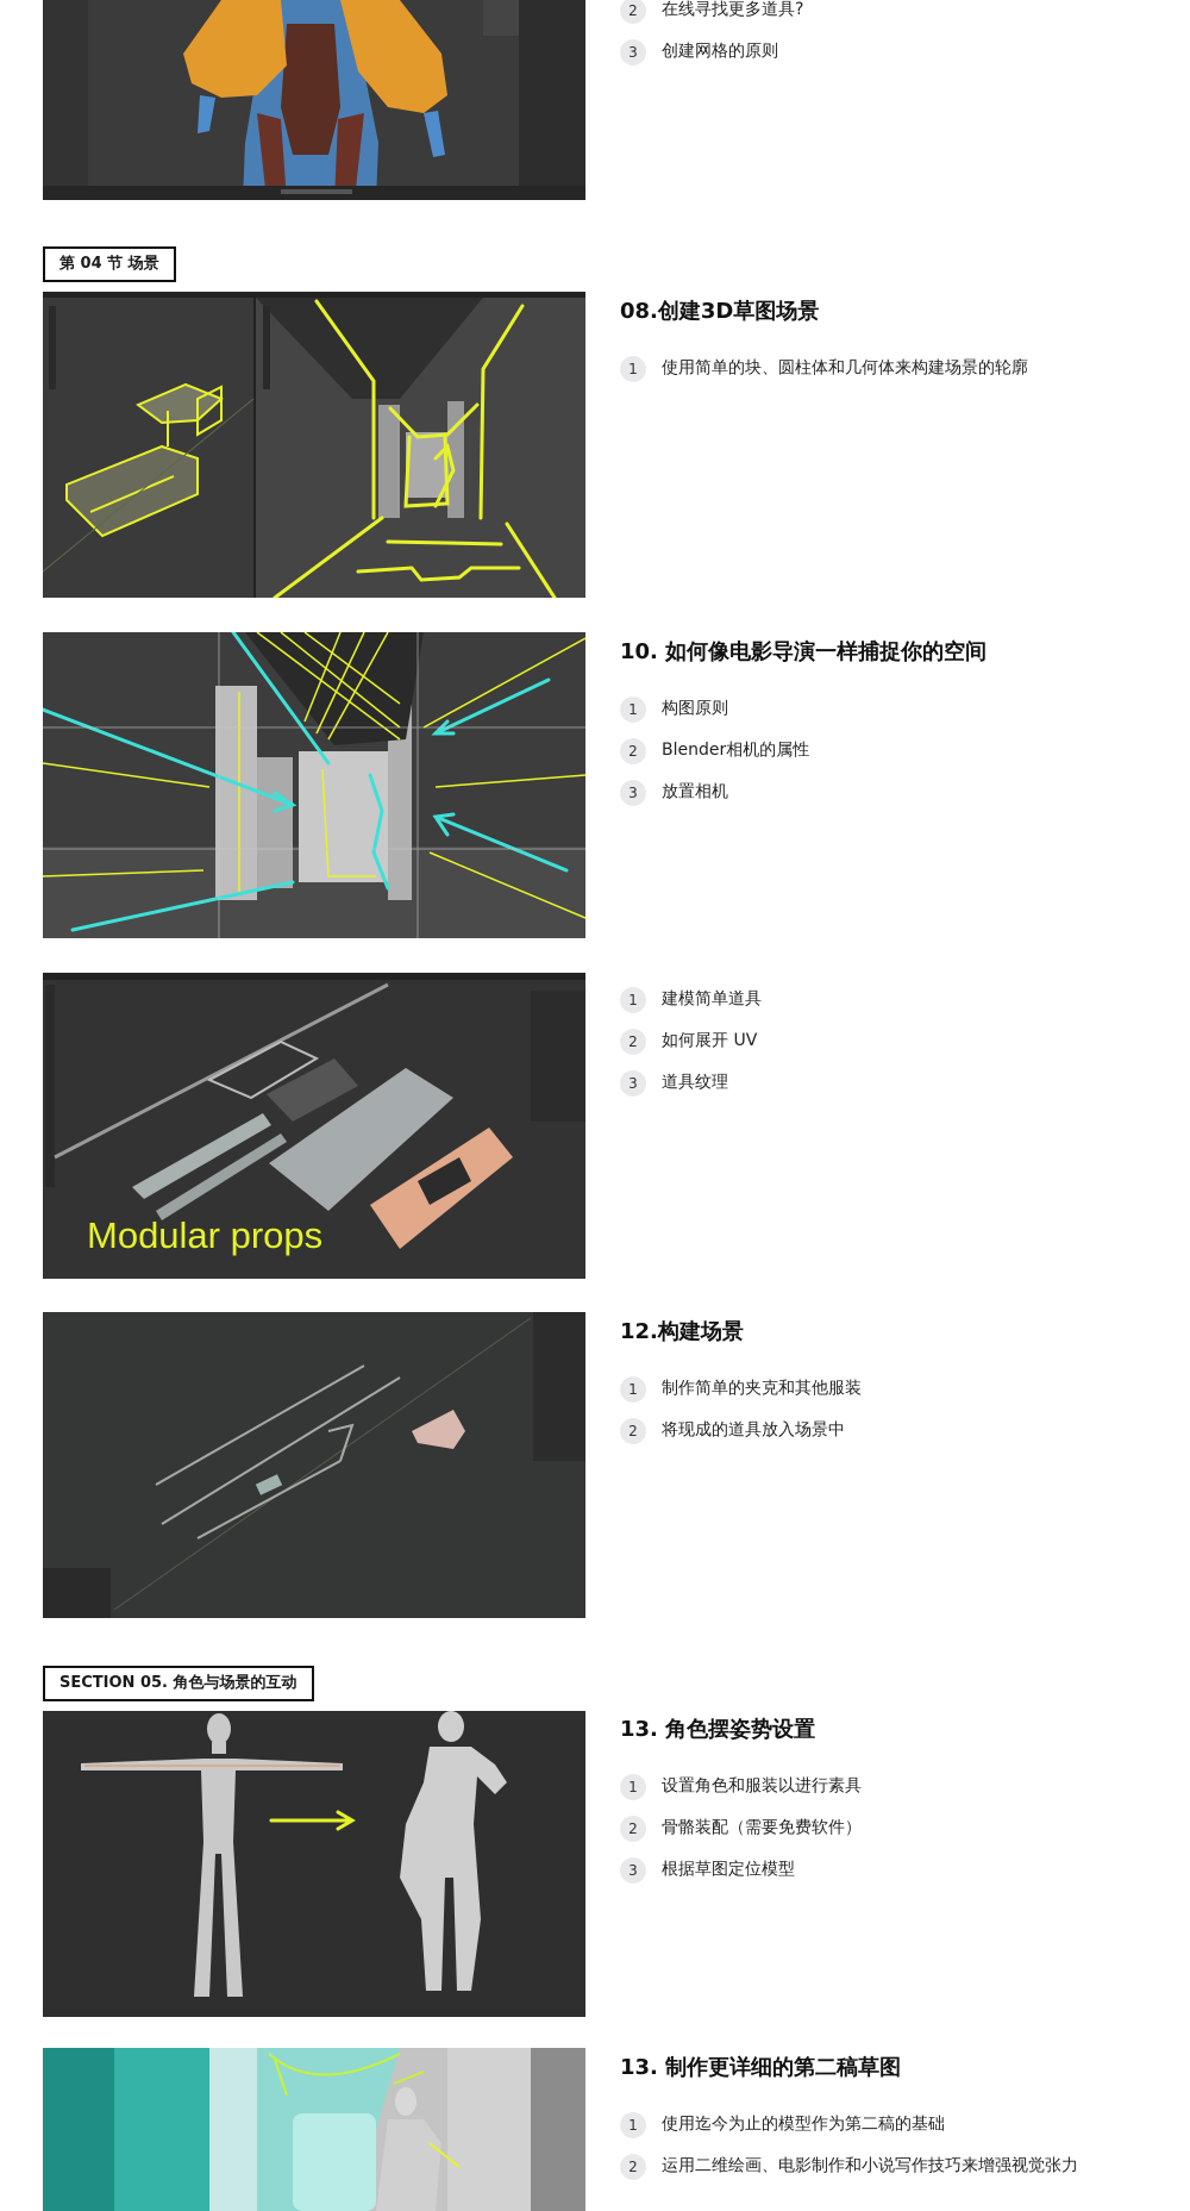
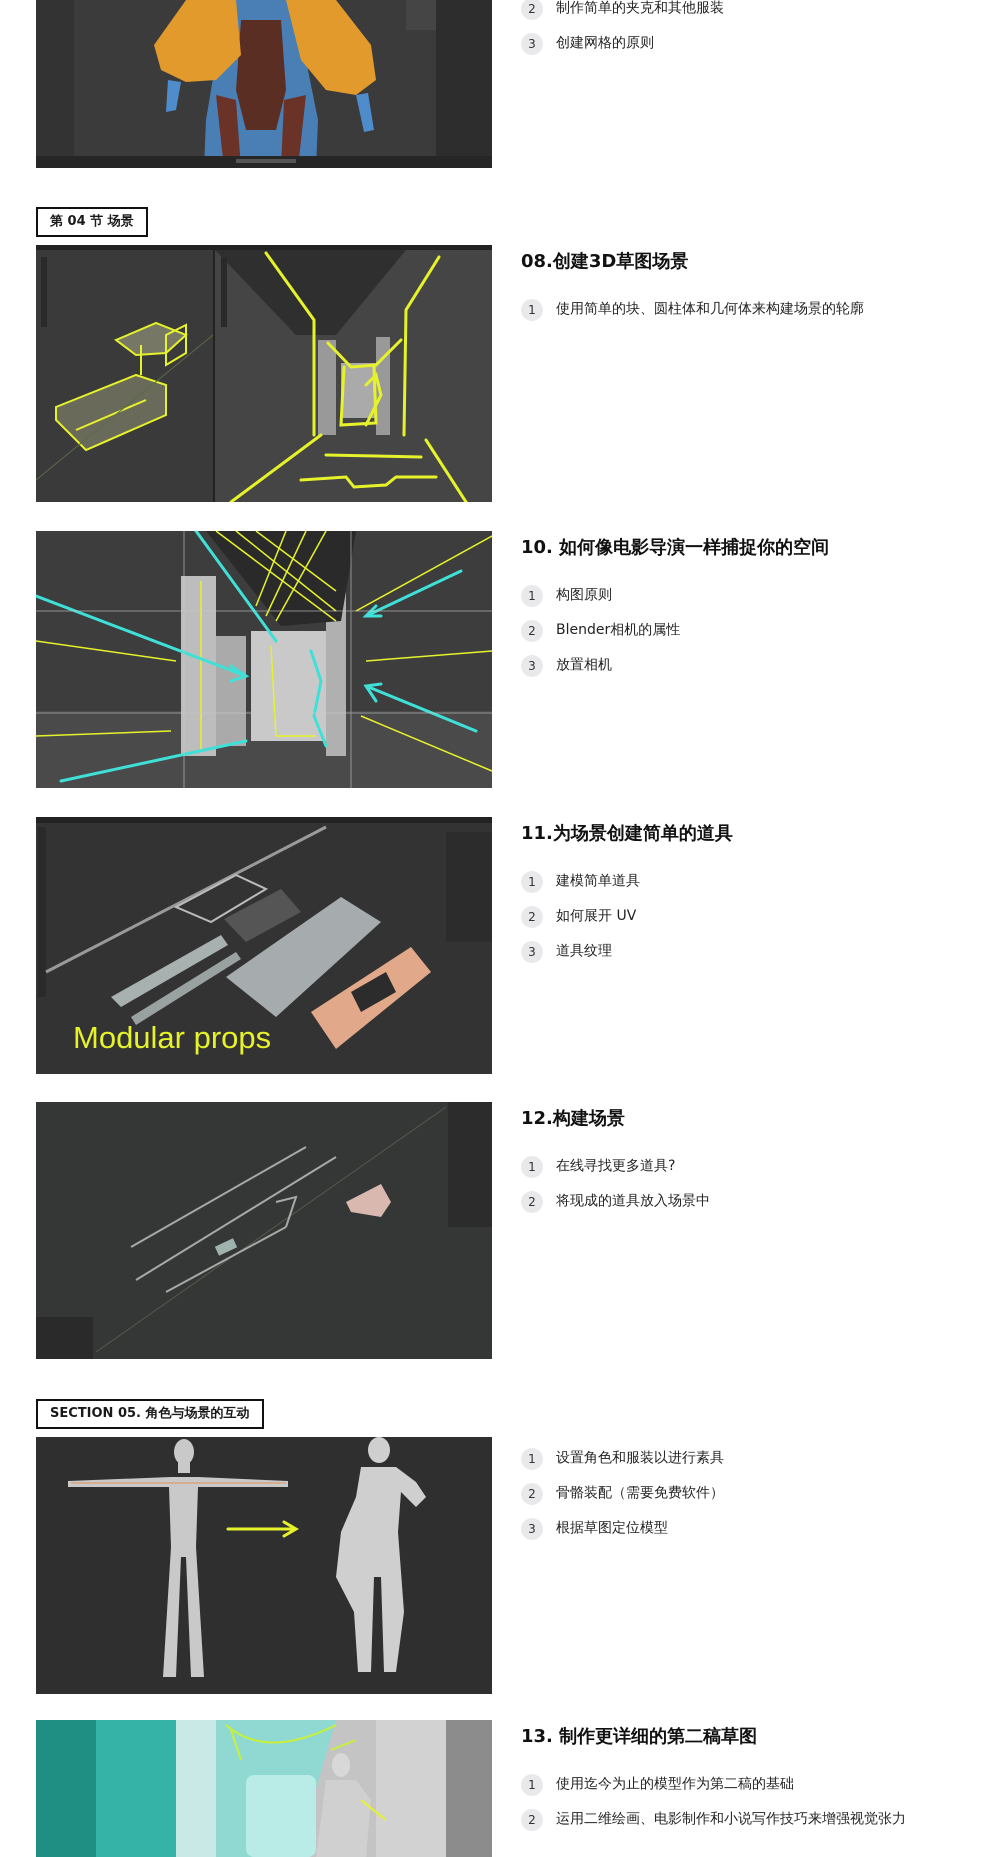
  2
- 在线寻找更多道具?
+ 制作简单的夹克和其他服装
  3
  创建网格的原则
  第 04 节 场景
  08.创建3D草图场景
  1
  使用简单的块、圆柱体和几何体来构建场景的轮廓
  10. 如何像电影导演一样捕捉你的空间
  1
  构图原则
  2
  Blender相机的属性
  3
  放置相机
  Modular props
+ 11.为场景创建简单的道具
  1
  建模简单道具
  2
  如何展开 UV
  3
  道具纹理
  12.构建场景
  1
- 制作简单的夹克和其他服装
+ 在线寻找更多道具?
  2
  将现成的道具放入场景中
  SECTION 05. 角色与场景的互动
- 13. 角色摆姿势设置
  1
  设置角色和服装以进行素具
  2
  骨骼装配（需要免费软件）
  3
  根据草图定位模型
  13. 制作更详细的第二稿草图
  1
  使用迄今为止的模型作为第二稿的基础
  2
  运用二维绘画、电影制作和小说写作技巧来增强视觉张力
